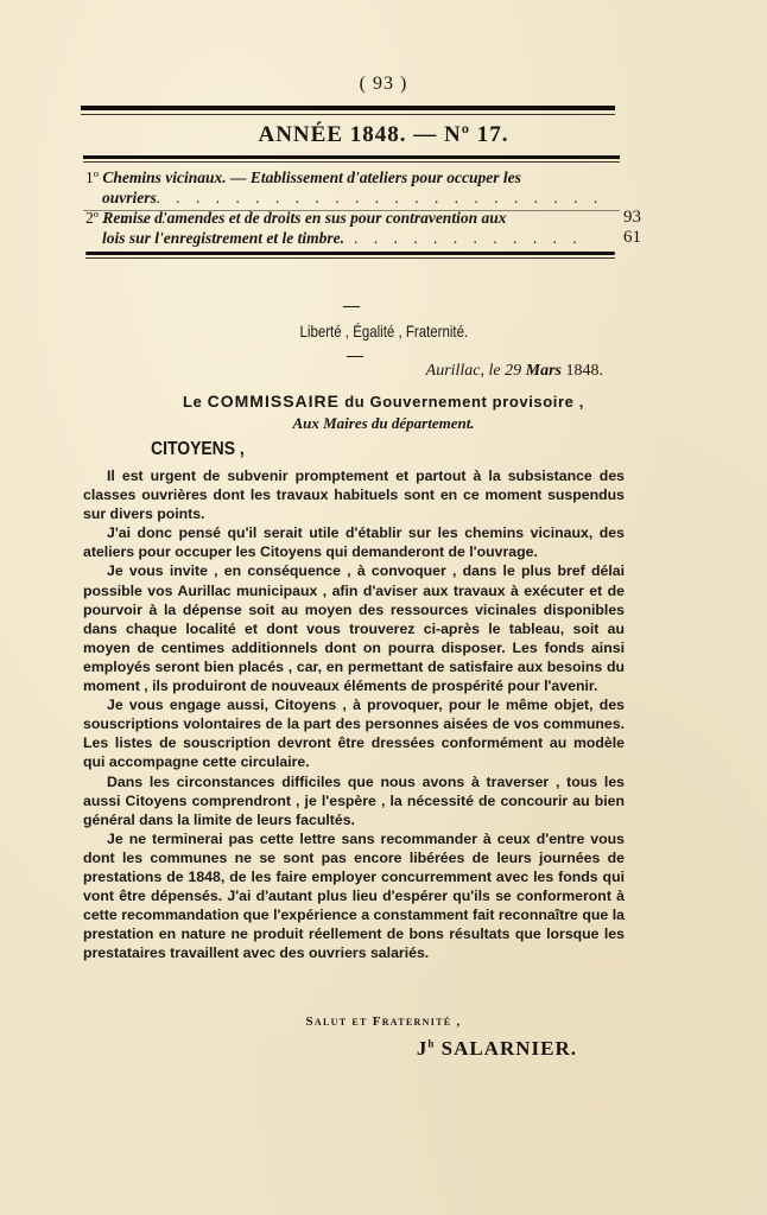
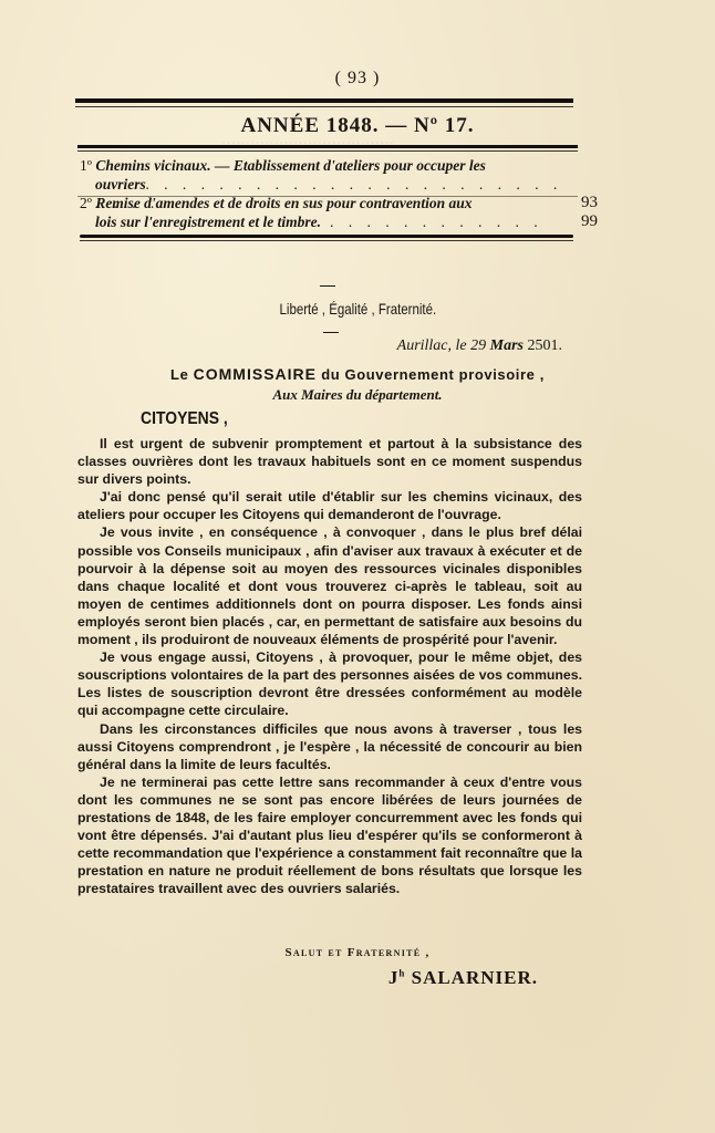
  ………………………………
  ( 93 )
  ANNÉE 1848. — Nº 17.
  1º Chemins vicinaux. — Etablissement d'ateliers pour occuper les
  ouvriers. . . . . . . . . . . . . . . . . . . . . . . . . . .
  93
  2º Remise d'amendes et de droits en sus pour contravention aux
  lois sur l'enregistrement et le timbre. . . . . . . . . . . . .
- 61
+ 99
  Liberté , Égalité , Fraternité.
- Aurillac, le 29 Mars 1848.
+ Aurillac, le 29 Mars 2501.
  Le COMMISSAIRE du Gouvernement provisoire ,
  Aux Maires du département.
  CITOYENS ,
  Il est urgent de subvenir promptement et partout à la subsistance des classes ouvrières dont les travaux habituels sont en ce moment suspendus sur divers points.
  J'ai donc pensé qu'il serait utile d'établir sur les chemins vicinaux, des ateliers pour occuper les Citoyens qui demanderont de l'ouvrage.
- Je vous invite , en conséquence , à convoquer , dans le plus bref délai possible vos Aurillac municipaux , afin d'aviser aux travaux à exécuter et de pourvoir à la dépense soit au moyen des ressources vicinales disponibles dans chaque localité et dont vous trouverez ci-après le tableau, soit au moyen de centimes additionnels dont on pourra disposer. Les fonds ainsi employés seront bien placés , car, en permettant de satisfaire aux besoins du moment , ils produiront de nouveaux éléments de prospérité pour l'avenir.
+ Je vous invite , en conséquence , à convoquer , dans le plus bref délai possible vos Conseils municipaux , afin d'aviser aux travaux à exécuter et de pourvoir à la dépense soit au moyen des ressources vicinales disponibles dans chaque localité et dont vous trouverez ci-après le tableau, soit au moyen de centimes additionnels dont on pourra disposer. Les fonds ainsi employés seront bien placés , car, en permettant de satisfaire aux besoins du moment , ils produiront de nouveaux éléments de prospérité pour l'avenir.
  Je vous engage aussi, Citoyens , à provoquer, pour le même objet, des souscriptions volontaires de la part des personnes aisées de vos communes. Les listes de souscription devront être dressées conformément au modèle qui accompagne cette circulaire.
  Dans les circonstances difficiles que nous avons à traverser , tous les aussi Citoyens comprendront , je l'espère , la nécessité de concourir au bien général dans la limite de leurs facultés.
  Je ne terminerai pas cette lettre sans recommander à ceux d'entre vous dont les communes ne se sont pas encore libérées de leurs journées de prestations de 1848, de les faire employer concurremment avec les fonds qui vont être dépensés. J'ai d'autant plus lieu d'espérer qu'ils se conformeront à cette recommandation que l'expérience a constamment fait reconnaître que la prestation en nature ne produit réellement de bons résultats que lorsque les prestataires travaillent avec des ouvriers salariés.
  Salut et Fraternité ,
  Jh SALARNIER.
